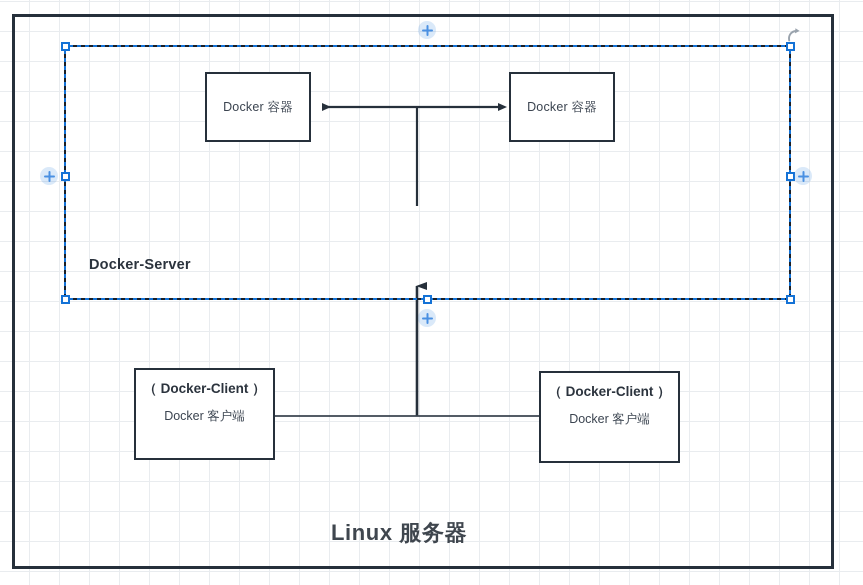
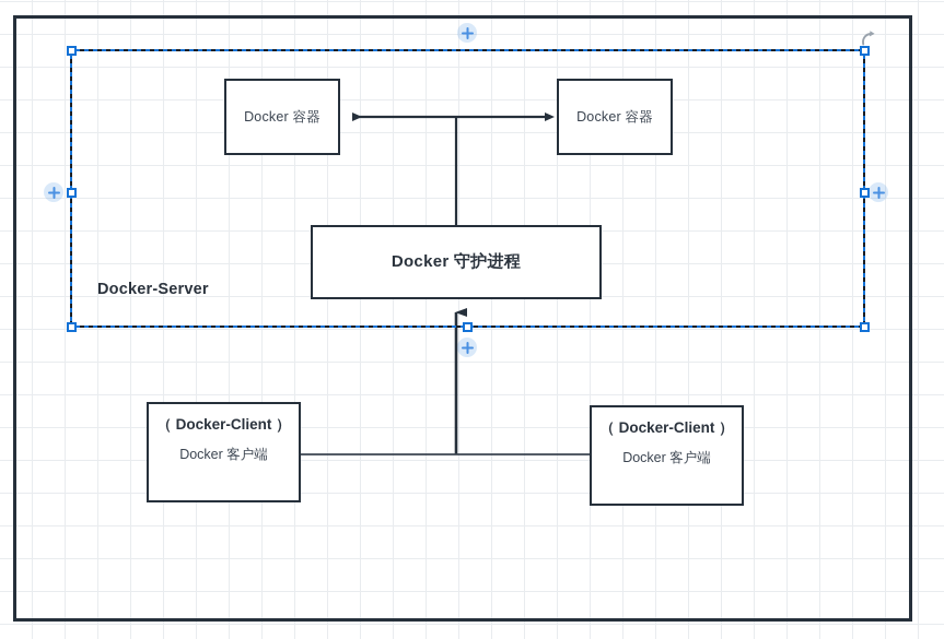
  Docker 容器
  Docker 容器
+ Docker 守护进程
  （ Docker-Client ）
  Docker 客户端
  （ Docker-Client ）
  Docker 客户端
  Docker-Server
- Linux 服务器
